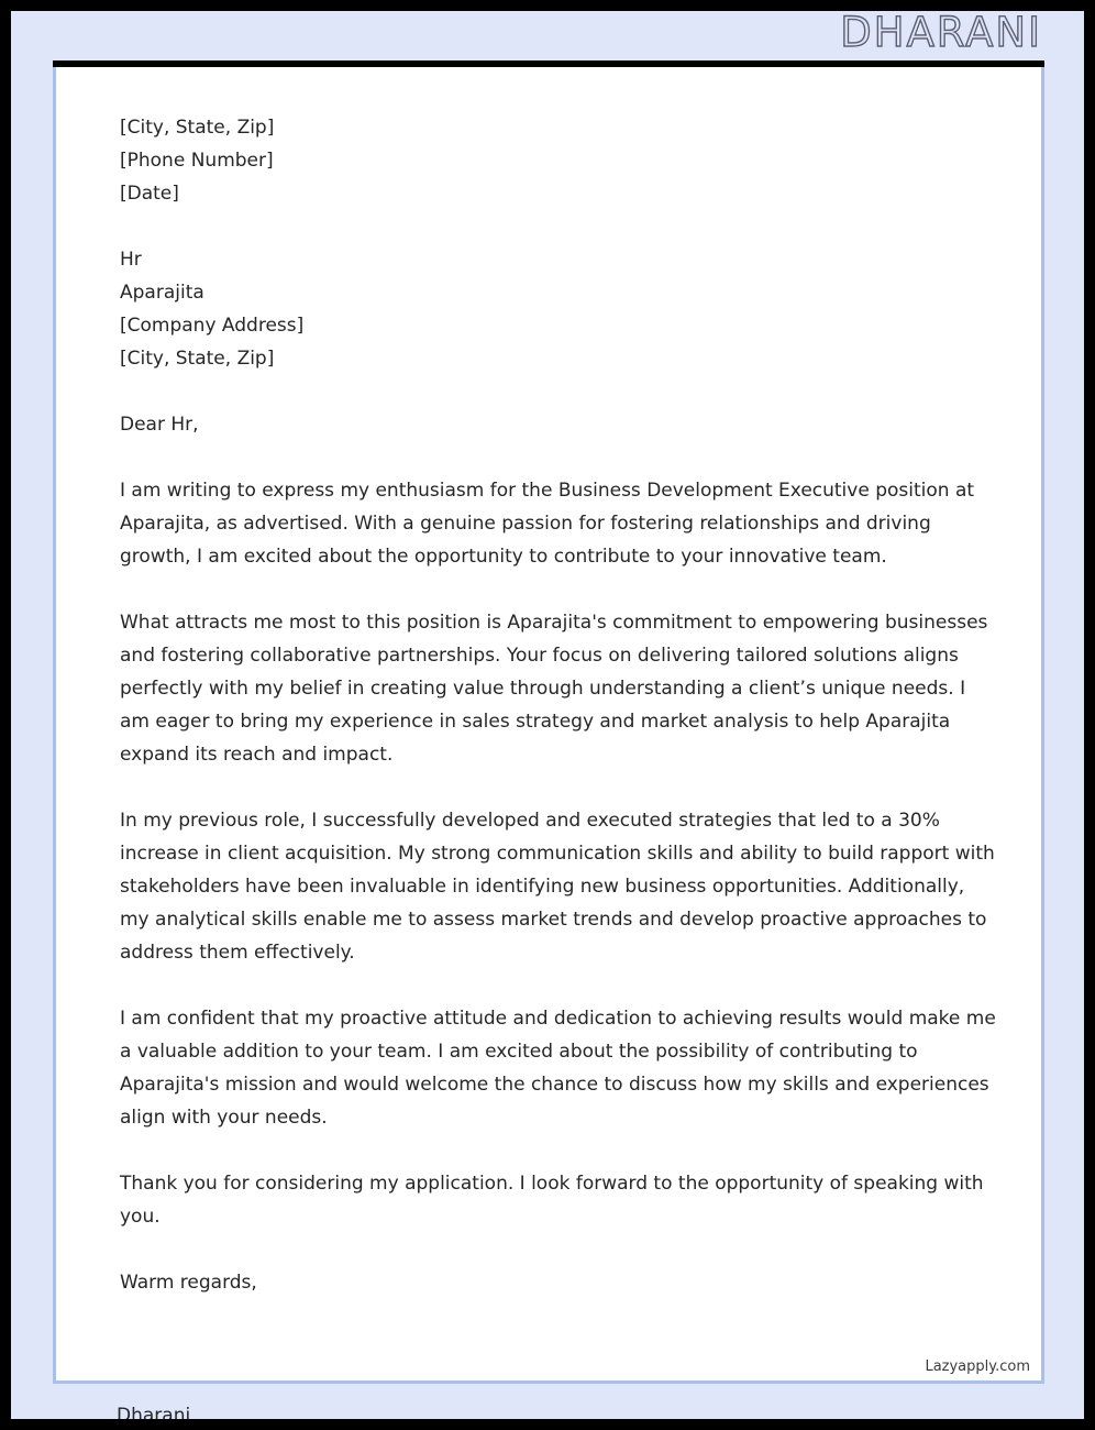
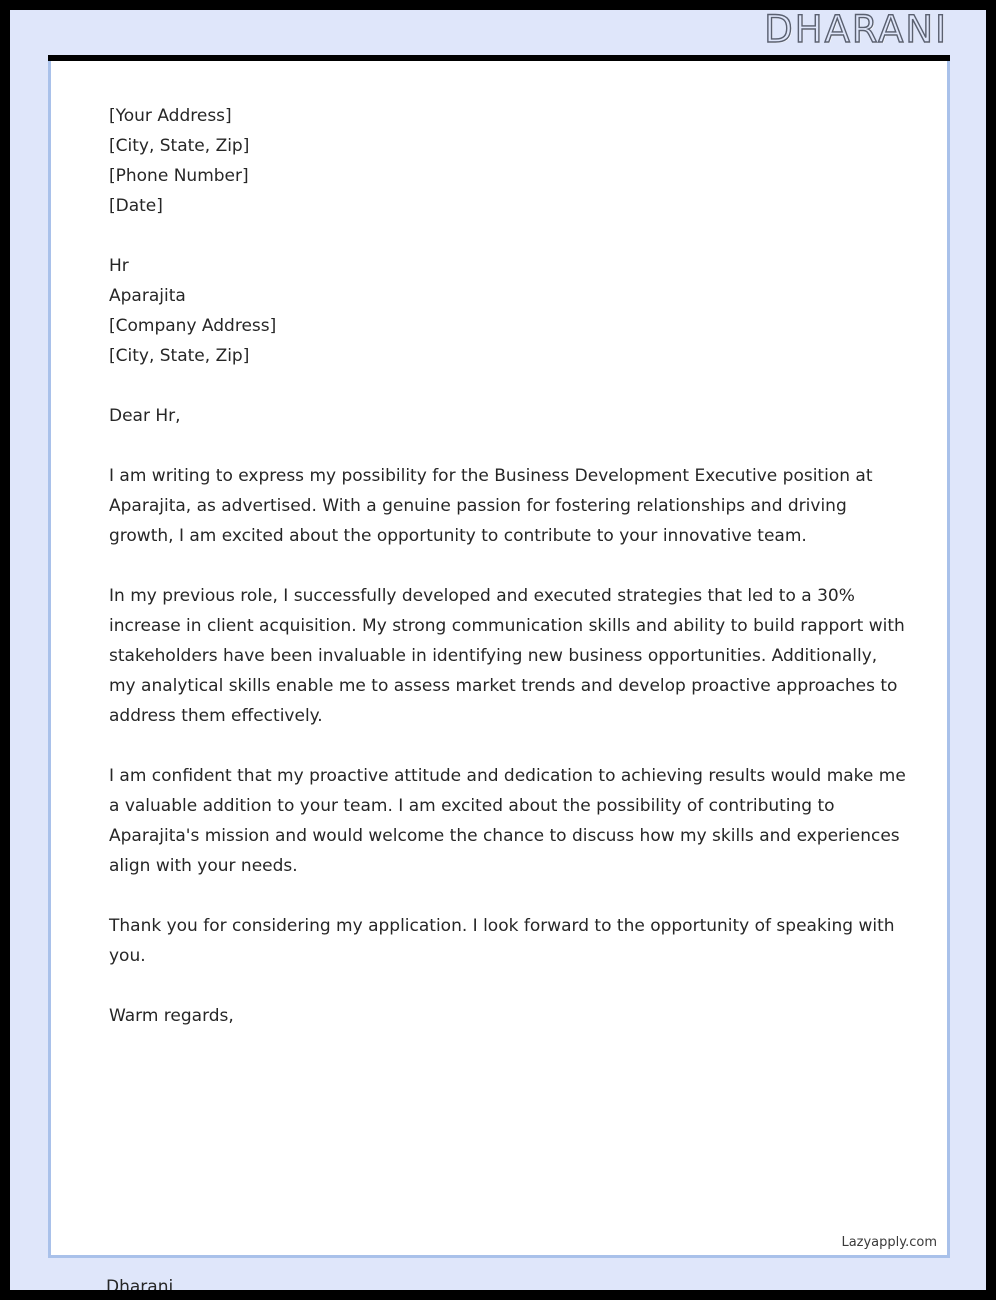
  DHARANI
+ [Your Address]
  [City, State, Zip]
  [Phone Number]
  [Date]
  Hr
  Aparajita
  [Company Address]
  [City, State, Zip]
  Dear Hr,
- I am writing to express my enthusiasm for the Business Development Executive position at Aparajita, as advertised. With a genuine passion for fostering relationships and driving growth, I am excited about the opportunity to contribute to your innovative team.
+ I am writing to express my possibility for the Business Development Executive position at Aparajita, as advertised. With a genuine passion for fostering relationships and driving growth, I am excited about the opportunity to contribute to your innovative team.
- What attracts me most to this position is Aparajita's commitment to empowering businesses and fostering collaborative partnerships. Your focus on delivering tailored solutions aligns perfectly with my belief in creating value through understanding a client’s unique needs. I am eager to bring my experience in sales strategy and market analysis to help Aparajita expand its reach and impact.
  In my previous role, I successfully developed and executed strategies that led to a 30% increase in client acquisition. My strong communication skills and ability to build rapport with stakeholders have been invaluable in identifying new business opportunities. Additionally, my analytical skills enable me to assess market trends and develop proactive approaches to address them effectively.
  I am confident that my proactive attitude and dedication to achieving results would make me a valuable addition to your team. I am excited about the possibility of contributing to Aparajita's mission and would welcome the chance to discuss how my skills and experiences align with your needs.
  Thank you for considering my application. I look forward to the opportunity of speaking with you.
  Warm regards,
  Lazyapply.com
  Dharani
